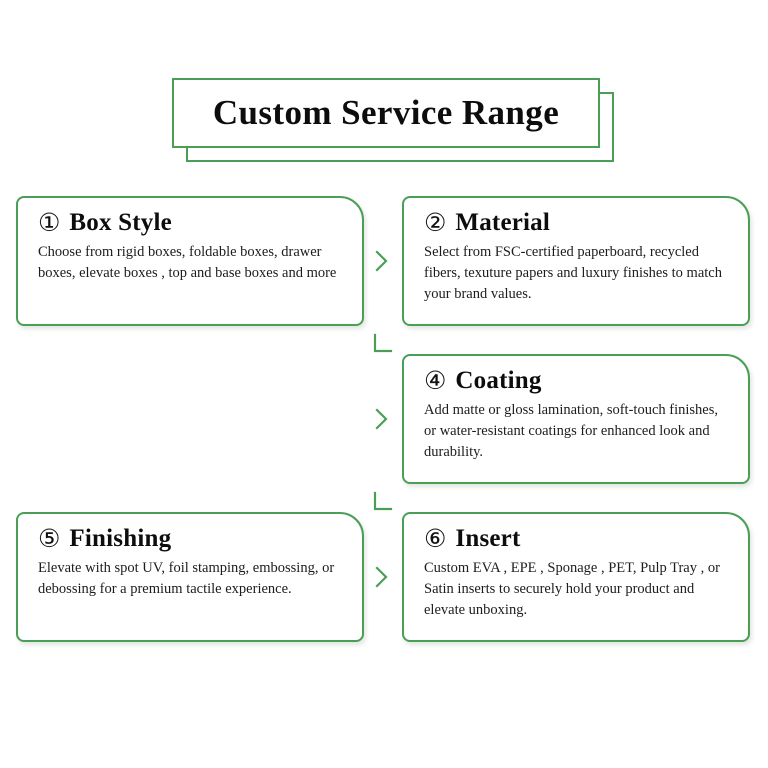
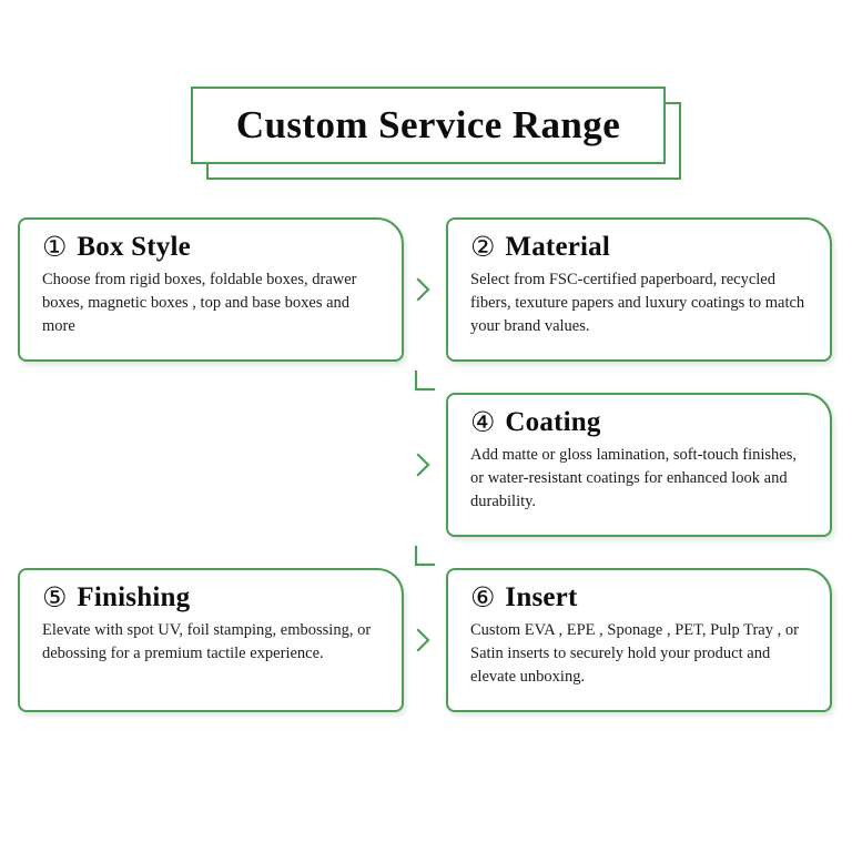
  Custom Service Range
  ①
  Box Style
- Choose from rigid boxes, foldable boxes, drawer boxes, elevate boxes , top and base boxes and more
+ Choose from rigid boxes, foldable boxes, drawer boxes, magnetic boxes , top and base boxes and more
  ②
  Material
- Select from FSC-certified paperboard, recycled fibers, texuture papers and luxury finishes to match your brand values.
+ Select from FSC-certified paperboard, recycled fibers, texuture papers and luxury coatings to match your brand values.
  ④
  Coating
  Add matte or gloss lamination, soft-touch finishes, or water-resistant coatings for enhanced look and durability.
  ⑤
  Finishing
  Elevate with spot UV, foil stamping, embossing, or debossing for a premium tactile experience.
  ⑥
  Insert
  Custom EVA , EPE , Sponage , PET, Pulp Tray , or Satin inserts to securely hold your product and elevate unboxing.
